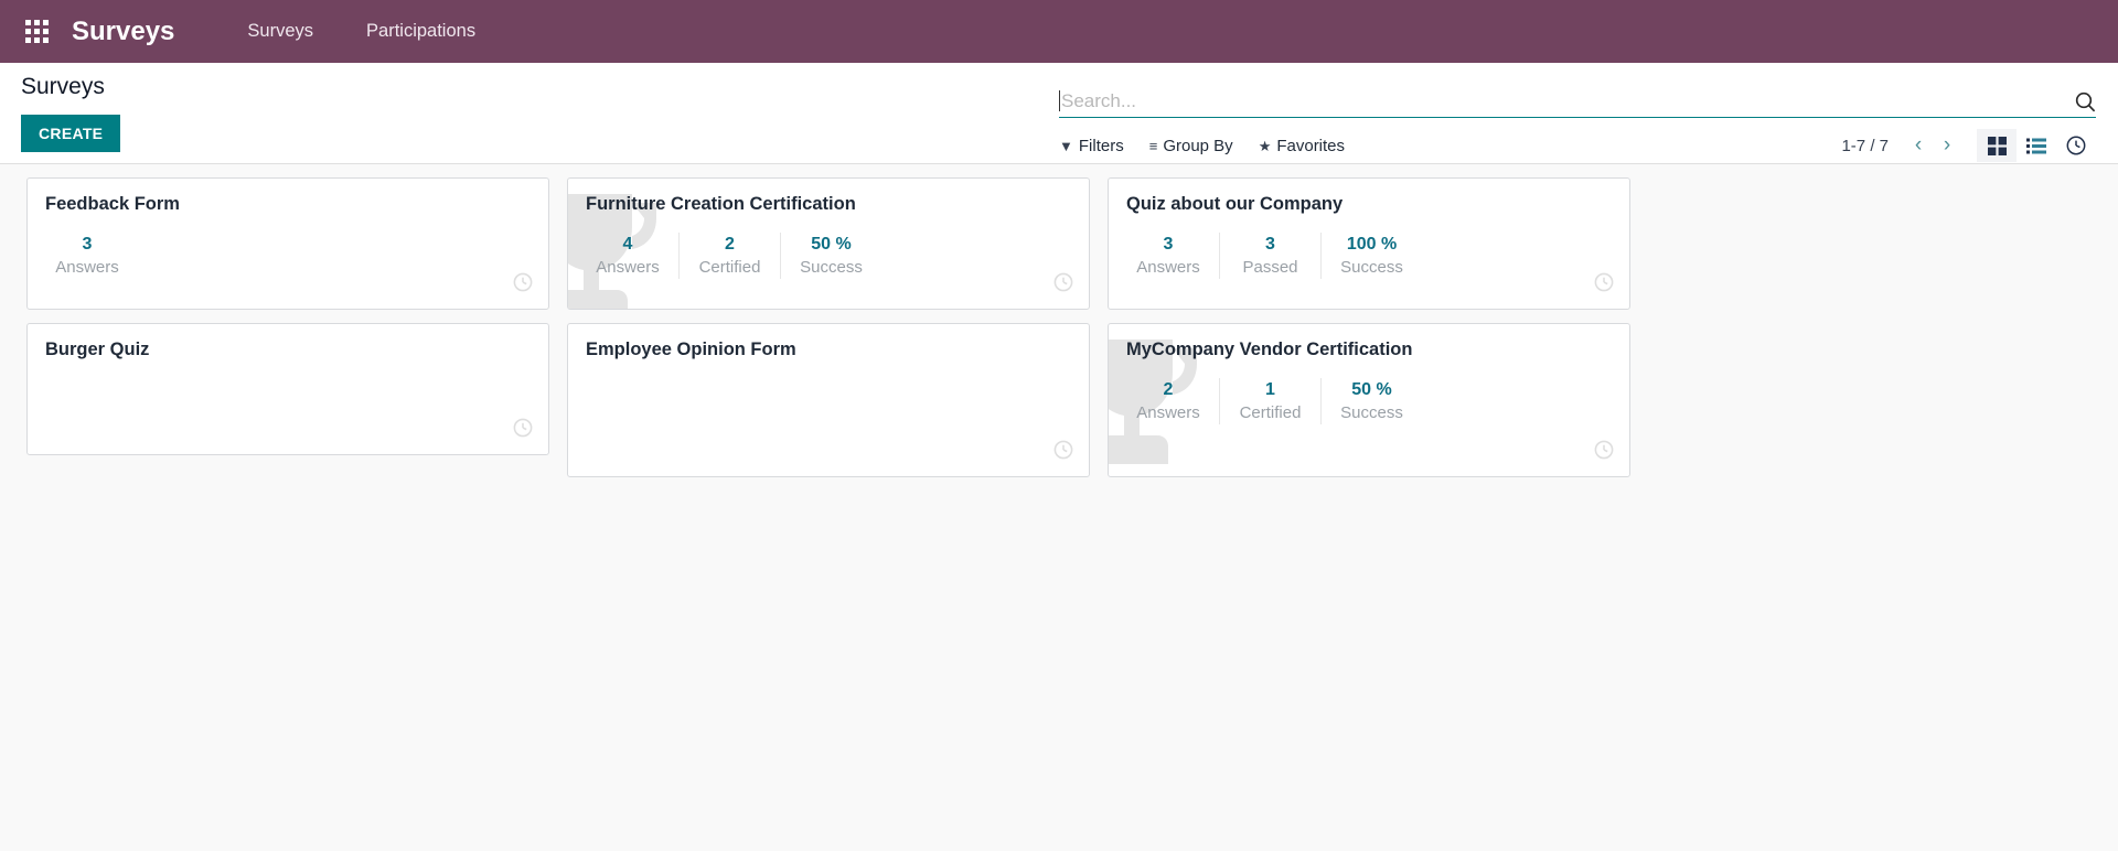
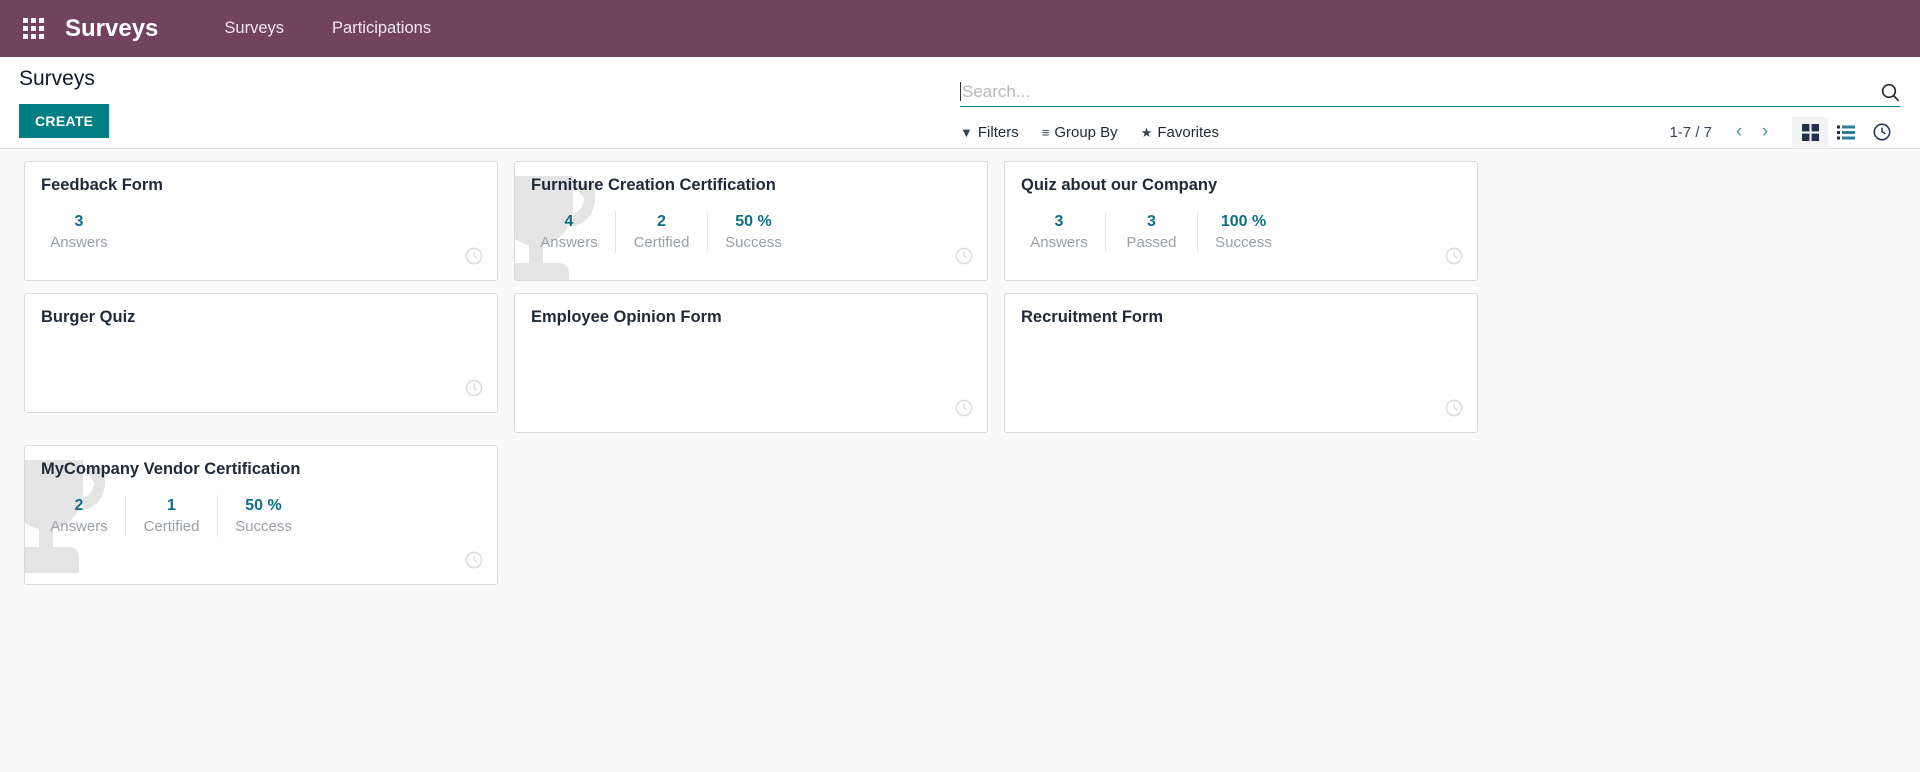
  Surveys
  Surveys
  Participations
  Surveys
  CREATE
  Search...
  ▼
  Filters
  ≡
  Group By
  ★
  Favorites
  1-7 / 7
  ‹
  ›
  Feedback Form
  3
  Answers
  Furniture Creation Certification
  4
  Answers
  2
  Certified
  50 %
  Success
  Quiz about our Company
  3
  Answers
  3
  Passed
  100 %
  Success
  Burger Quiz
  Employee Opinion Form
+ Recruitment Form
  MyCompany Vendor Certification
  2
  Answers
  1
  Certified
  50 %
  Success
